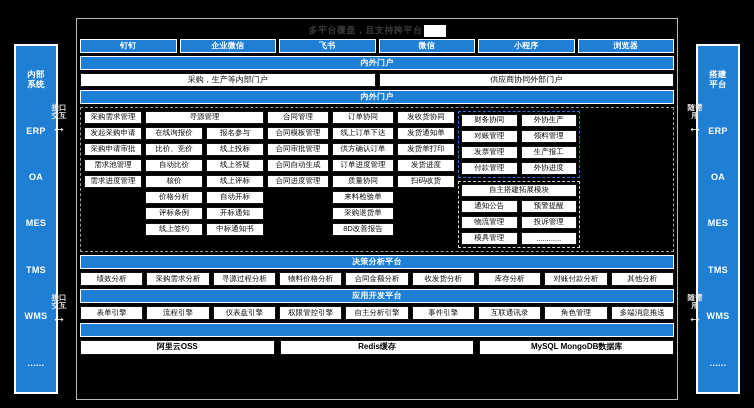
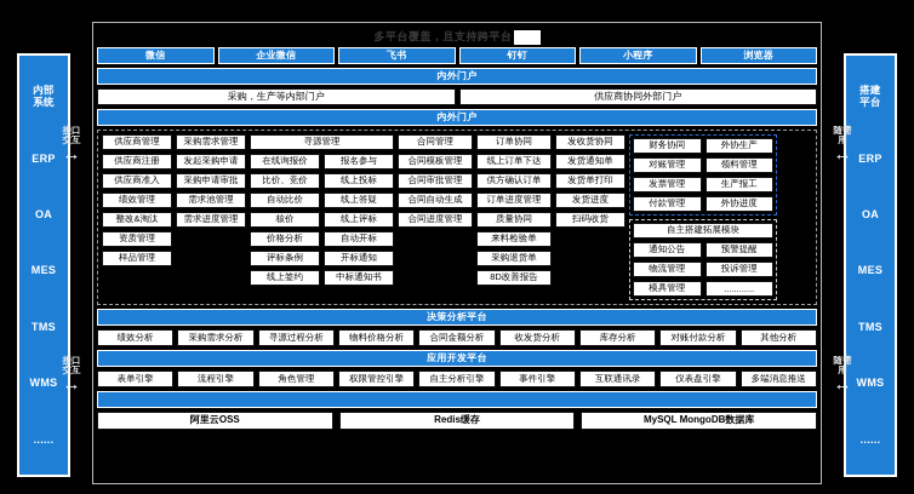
  内部
  系统
  ERP
  OA
  MES
  TMS
  WMS
  ......
  搭建
  平台
  ERP
  OA
  MES
  TMS
  WMS
  ......
  接口
  交互
  ↔
  接口
  交互
  ↔
  随需
  用
  ↔
  随需
  用
  ↔
  多平台覆盖，且支持跨平台
- 钉钉
+ 微信
  企业微信
  飞书
- 微信
+ 钉钉
  小程序
  浏览器
  内外门户
  采购，生产等内部门户
  供应商协同外部门户
  内外门户
+ 供应商管理
+ 供应商注册
+ 供应商准入
+ 绩效管理
+ 整改&淘汰
+ 资质管理
+ 样品管理
  采购需求管理
  发起采购申请
  采购申请审批
  需求池管理
  需求进度管理
  寻源管理
  在线询报价
  比价、竞价
  自动比价
  核价
  价格分析
  评标条例
  线上签约
  报名参与
  线上投标
  线上答疑
  线上评标
  自动开标
  开标通知
  中标通知书
  合同管理
  合同模板管理
  合同审批管理
  合同自动生成
  合同进度管理
  订单协同
  线上订单下达
  供方确认订单
  订单进度管理
  质量协同
  来料检验单
  采购退货单
  8D改善报告
  发收货协同
  发货通知单
  发货单打印
  发货进度
  扫码收货
  财务协同
  对账管理
  发票管理
  付款管理
  外协生产
  领料管理
  生产报工
  外协进度
  自主搭建拓展模块
  通知公告
  物流管理
  模具管理
  预警提醒
  投诉管理
  ............
  决策分析平台
  绩效分析
  采购需求分析
  寻源过程分析
  物料价格分析
  合同金额分析
  收发货分析
  库存分析
  对账付款分析
  其他分析
  应用开发平台
  表单引擎
  流程引擎
- 仪表盘引擎
+ 角色管理
  权限管控引擎
  自主分析引擎
  事件引擎
  互联通讯录
- 角色管理
+ 仪表盘引擎
  多端消息推送
  阿里云OSS
  Redis缓存
  MySQL MongoDB数据库
